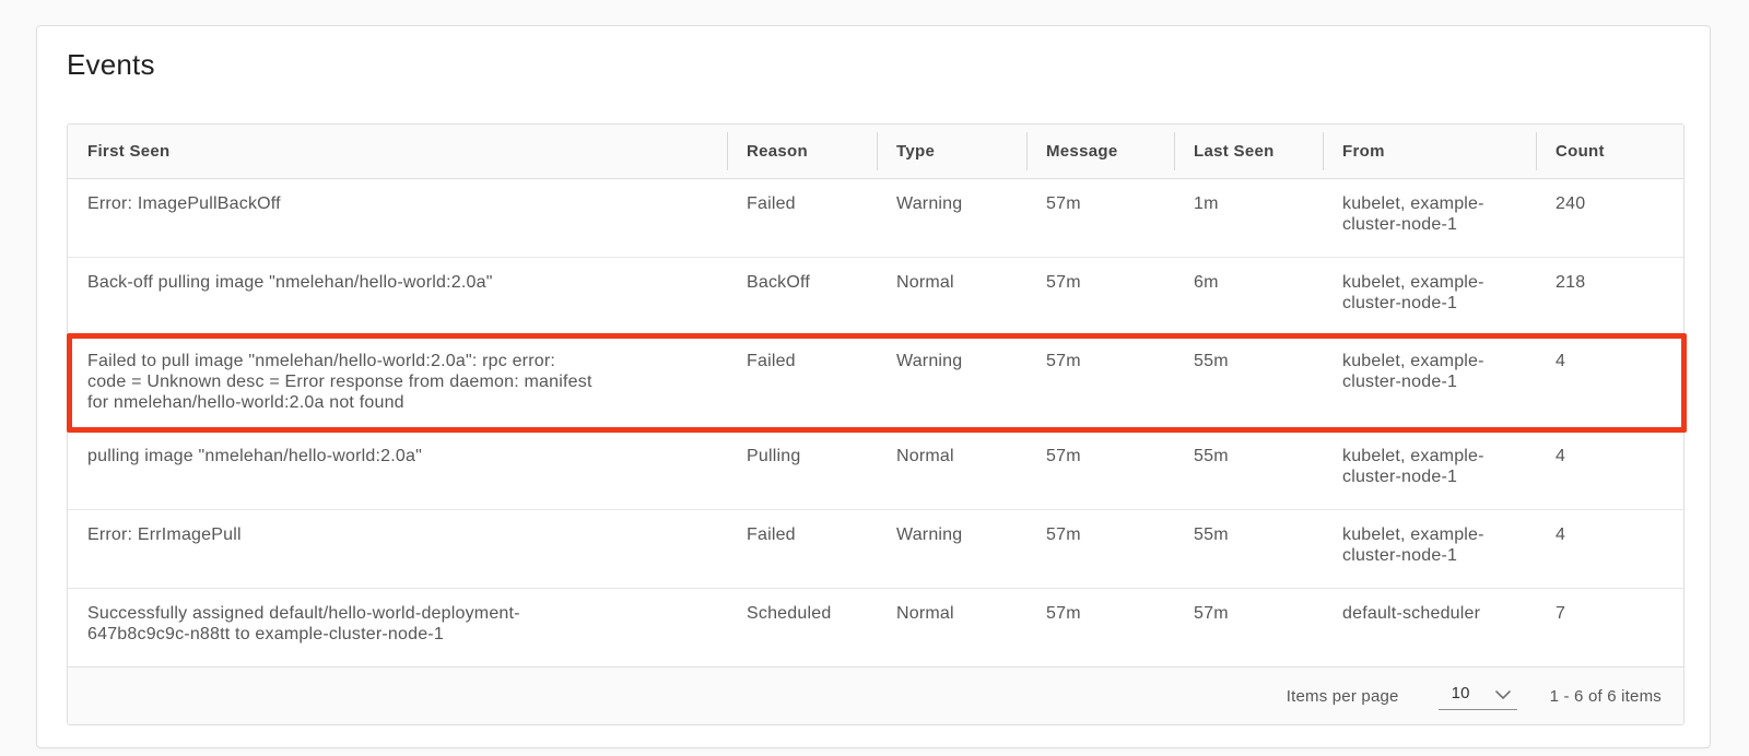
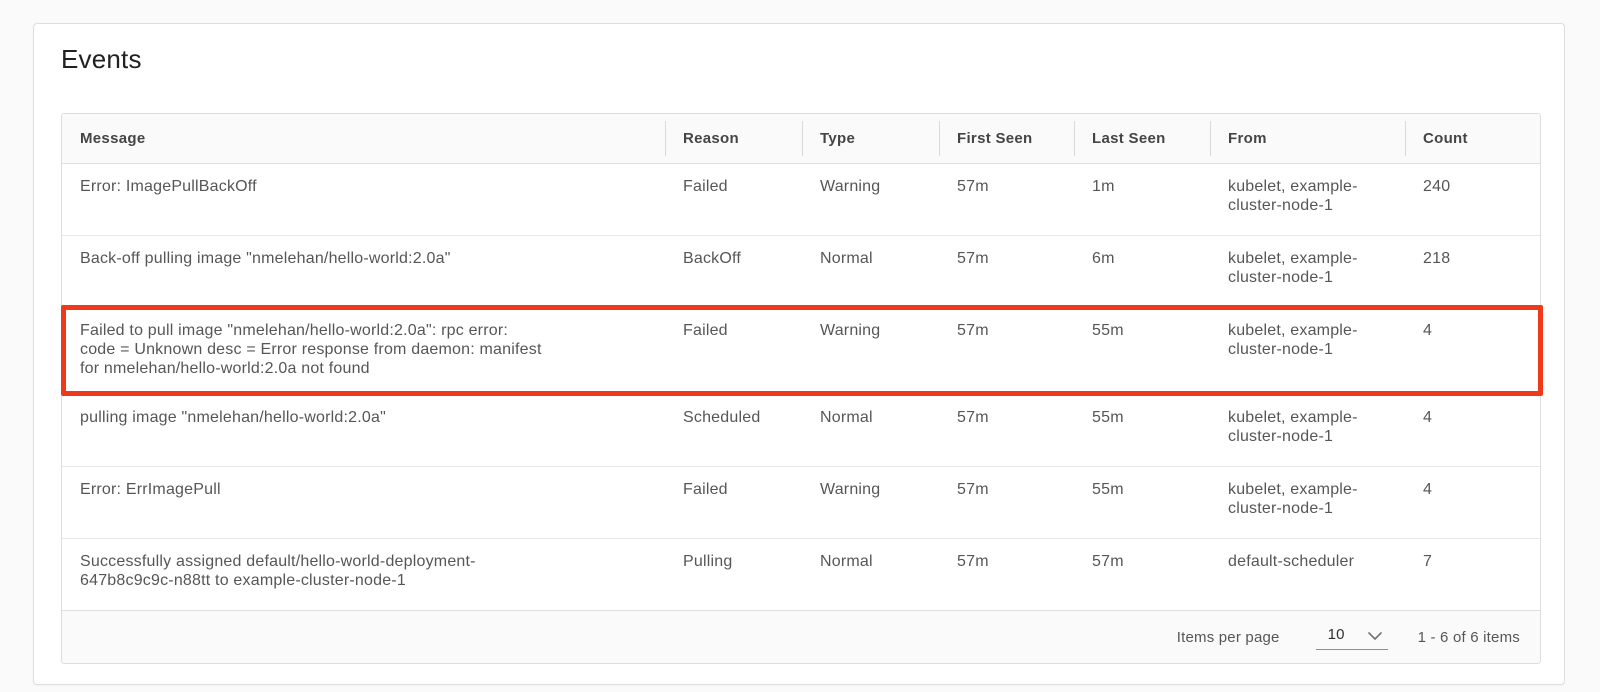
  Events
- First Seen
+ Message
  Reason
  Type
- Message
+ First Seen
  Last Seen
  From
  Count
  Error: ImagePullBackOff
  Failed
  Warning
  57m
  1m
  kubelet, example-cluster-node-1
  240
  Back-off pulling image "nmelehan/hello-world:2.0a"
  BackOff
  Normal
  57m
  6m
  kubelet, example-cluster-node-1
  218
  Failed to pull image "nmelehan/hello-world:2.0a": rpc error: code = Unknown desc = Error response from daemon: manifest for nmelehan/hello-world:2.0a not found
  Failed
  Warning
  57m
  55m
  kubelet, example-cluster-node-1
  4
  pulling image "nmelehan/hello-world:2.0a"
- Pulling
+ Scheduled
  Normal
  57m
  55m
  kubelet, example-cluster-node-1
  4
  Error: ErrImagePull
  Failed
  Warning
  57m
  55m
  kubelet, example-cluster-node-1
  4
  Successfully assigned default/hello-world-deployment-647b8c9c9c-n88tt to example-cluster-node-1
- Scheduled
+ Pulling
  Normal
  57m
  57m
  default-scheduler
  7
  Items per page
  10
  1 - 6 of 6 items
